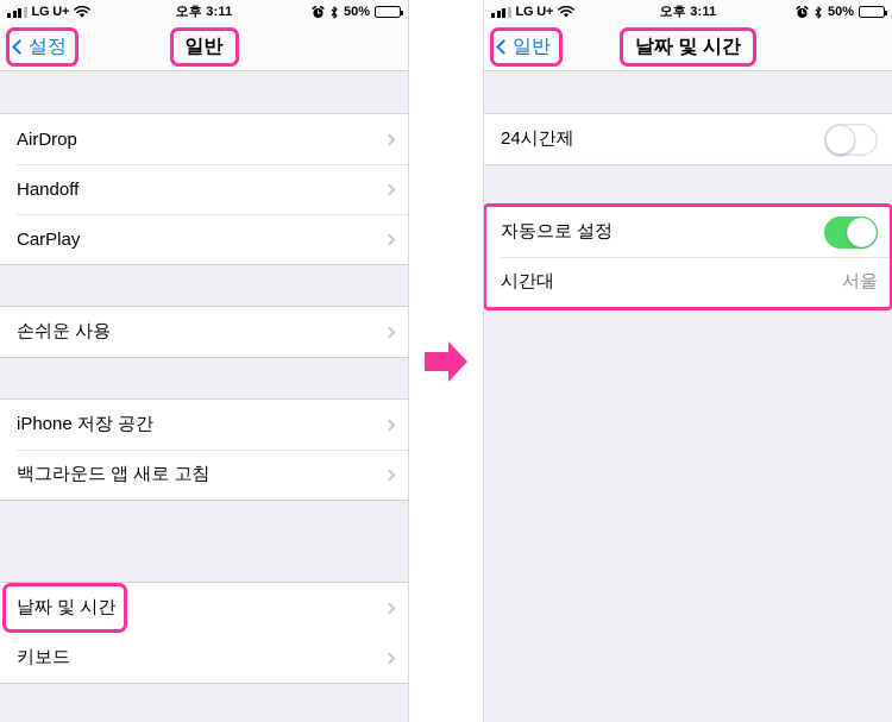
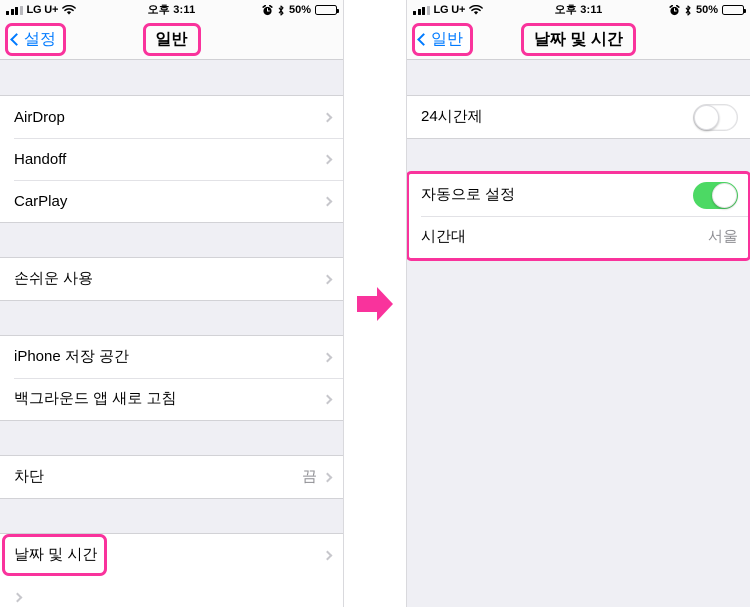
  LG U+
  오후 3:11
  50%
  설정
  일반
  AirDrop
  Handoff
  CarPlay
  손쉬운 사용
  iPhone 저장 공간
  백그라운드 앱 새로 고침
+ 차단
+ 끔
  날짜 및 시간
- 키보드
  LG U+
  오후 3:11
  50%
  일반
  날짜 및 시간
  24시간제
  자동으로 설정
  시간대
  서울
